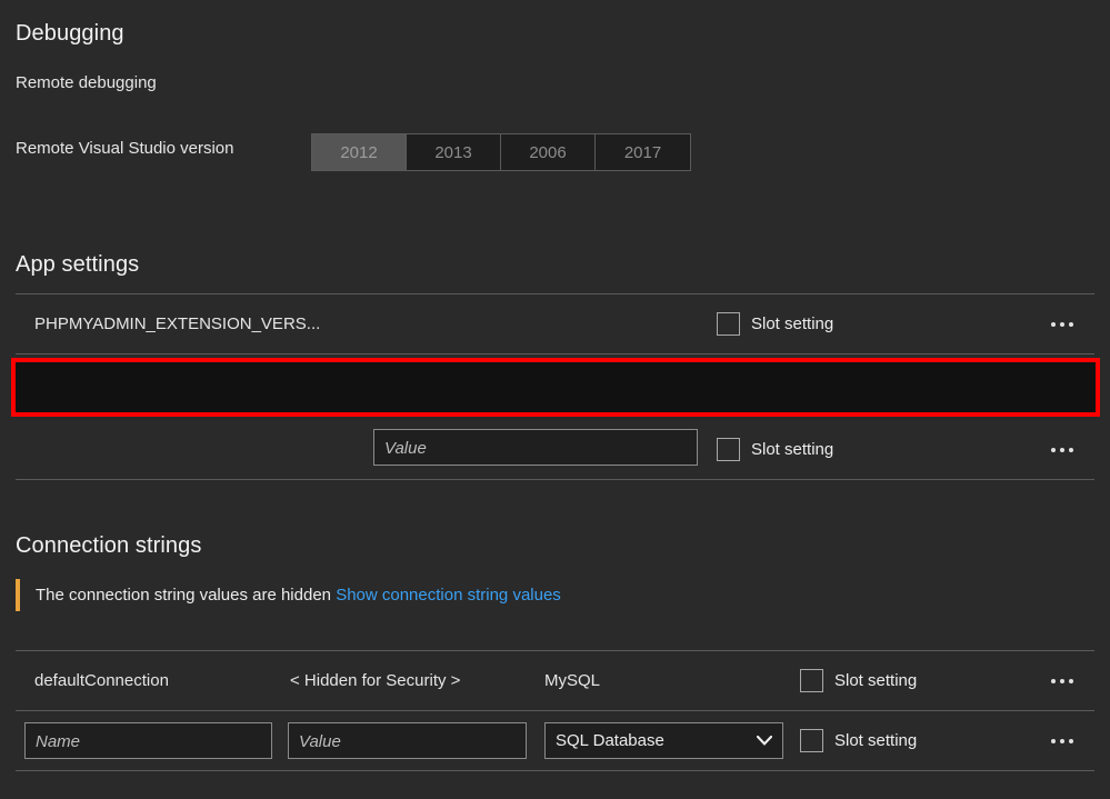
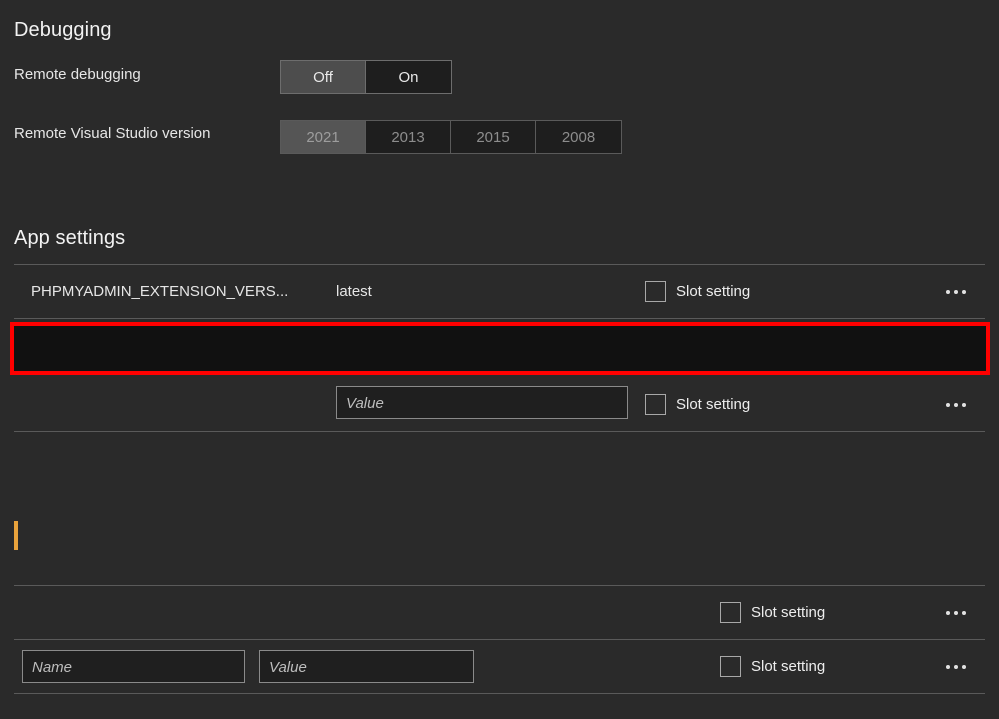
  Debugging
  Remote debugging
+ Off
+ On
  Remote Visual Studio version
- 2012
+ 2021
  2013
- 2006
+ 2015
- 2017
+ 2008
  App settings
  PHPMYADMIN_EXTENSION_VERS...
+ latest
  Slot setting
  Value
  Slot setting
- Connection strings
- The connection string values are hidden Show connection string values
- defaultConnection
- < Hidden for Security >
- MySQL
  Slot setting
  Name
  Value
- SQL Database
  Slot setting
